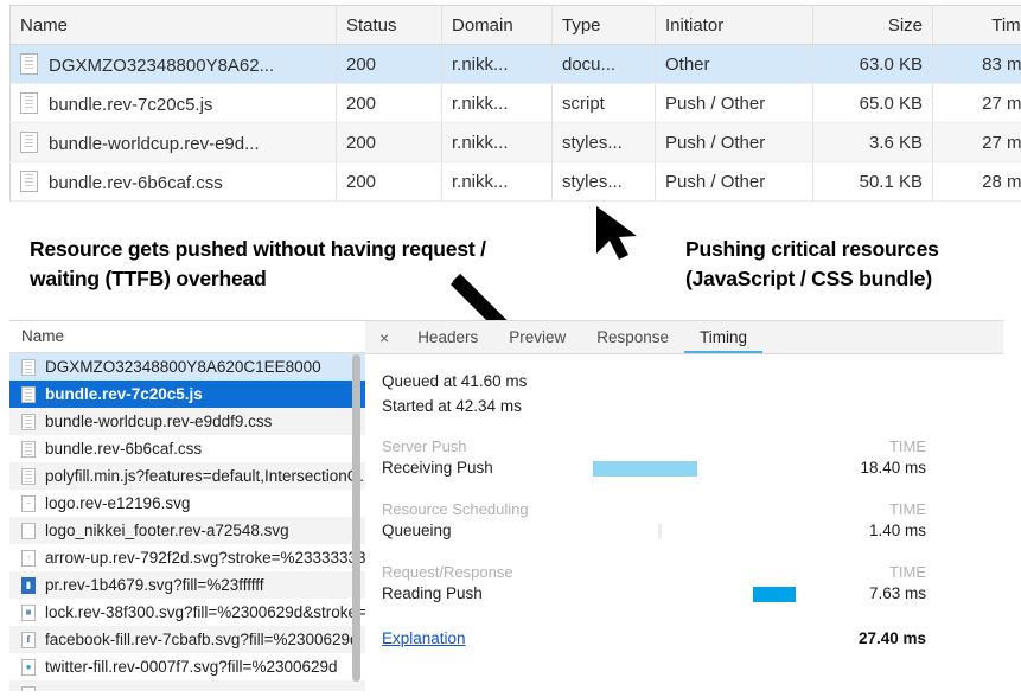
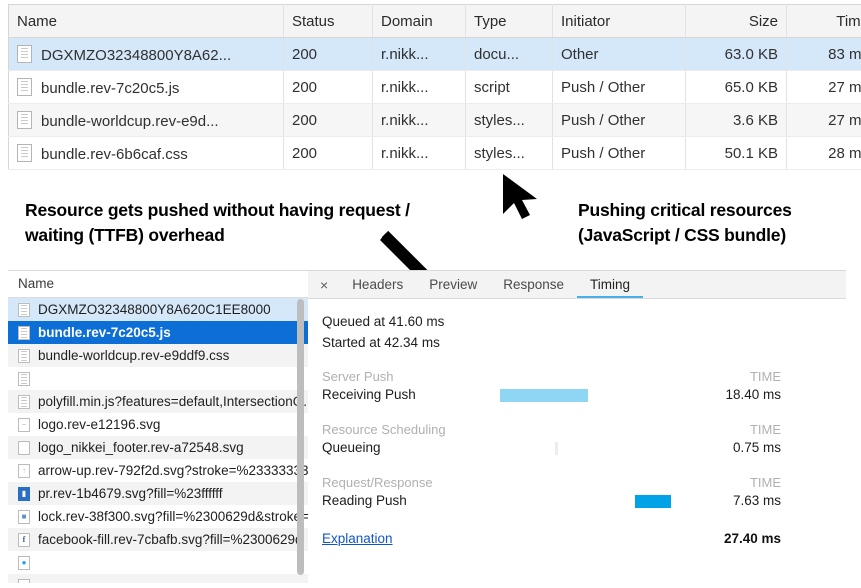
  Name	Status	Domain	Type	Initiator	Size	Tim
  DGXMZO32348800Y8A62...	200	r.nikk...	docu...	Other	63.0 KB	83 m
  bundle.rev-7c20c5.js	200	r.nikk...	script	Push / Other	65.0 KB	27 m
  bundle-worldcup.rev-e9d...	200	r.nikk...	styles...	Push / Other	3.6 KB	27 m
  bundle.rev-6b6caf.css	200	r.nikk...	styles...	Push / Other	50.1 KB	28 m
  Resource gets pushed without having request / waiting (TTFB) overhead
  Pushing critical resources (JavaScript / CSS bundle)
  Name
  DGXMZO32348800Y8A620C1EE8000
  bundle.rev-7c20c5.js
  bundle-worldcup.rev-e9ddf9.css
- bundle.rev-6b6caf.css
  polyfill.min.js?features=default,Intersection.
  −
  logo.rev-e12196.svg
  logo_nikkei_footer.rev-a72548.svg
  ↑
  arrow-up.rev-792f2d.svg?stroke=%2333333
  ▮
  pr.rev-1b4679.svg?fill=%23ffffff
  ■
  lock.rev-38f300.svg?fill=%2300629d&strok=
  f
  facebook-fill.rev-7cbafb.svg?fill=%2300629
  ●
- twitter-fill.rev-0007f7.svg?fill=%2300629d
  ×
  Headers
  Preview
  Response
  Timing
  Queued at 41.60 ms
  Started at 42.34 ms
  Server Push
  TIME
  Receiving Push
  18.40 ms
  Resource Scheduling
  TIME
  Queueing
- 1.40 ms
+ 0.75 ms
  Request/Response
  TIME
  Reading Push
  7.63 ms
  Explanation
  27.40 ms
